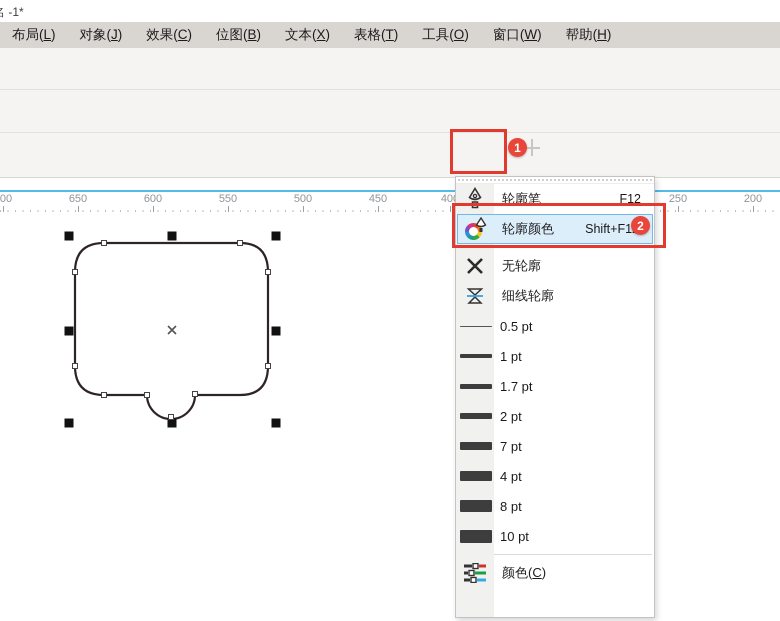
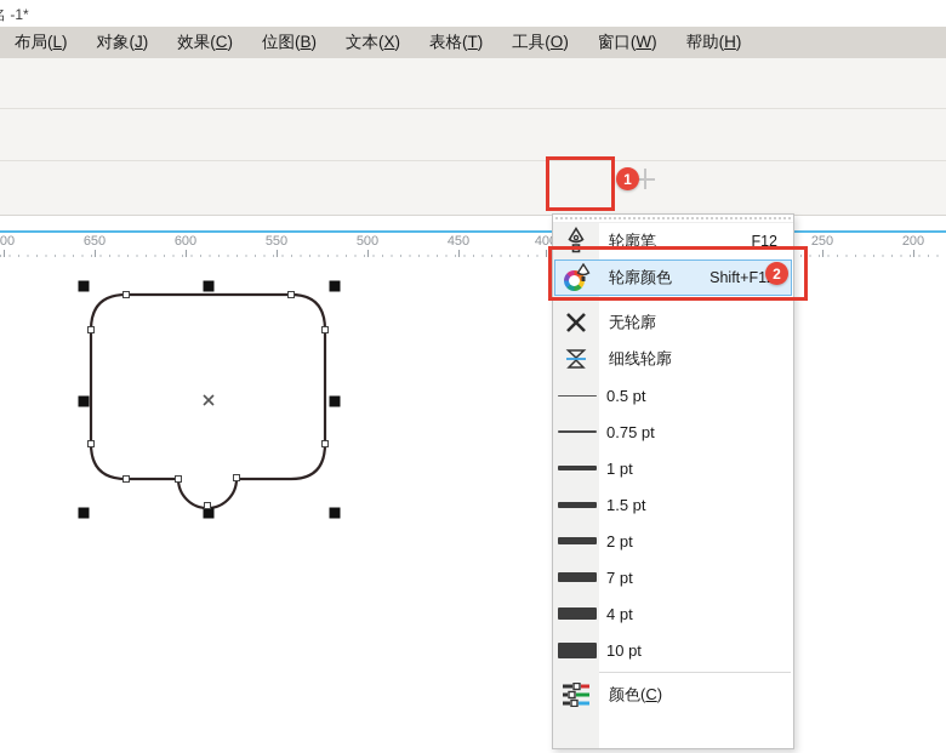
  -1*
  布局(L)
  对象(J)
  效果(C)
  位图(B)
  文本(X)
  表格(T)
  工具(O)
  窗口(W)
  帮助(H)
  650
  600
  550
  500
  450
  250
  200
  轮廓笔
  F12
  轮廓颜色
  Shift+F1
  无轮廓
  细线轮廓
  0.5 pt
+ 0.75 pt
  1 pt
- 1.7 pt
+ 1.5 pt
  2 pt
  7 pt
  4 pt
- 8 pt
  10 pt
  颜色(C)
  1
  2
